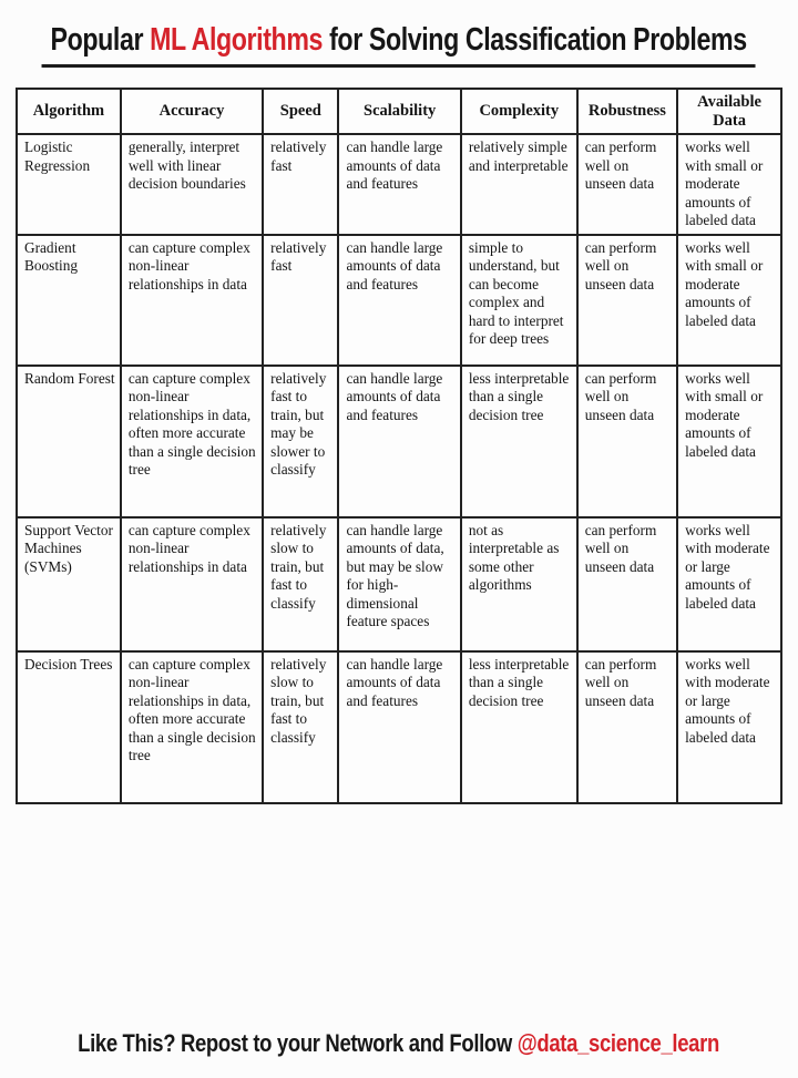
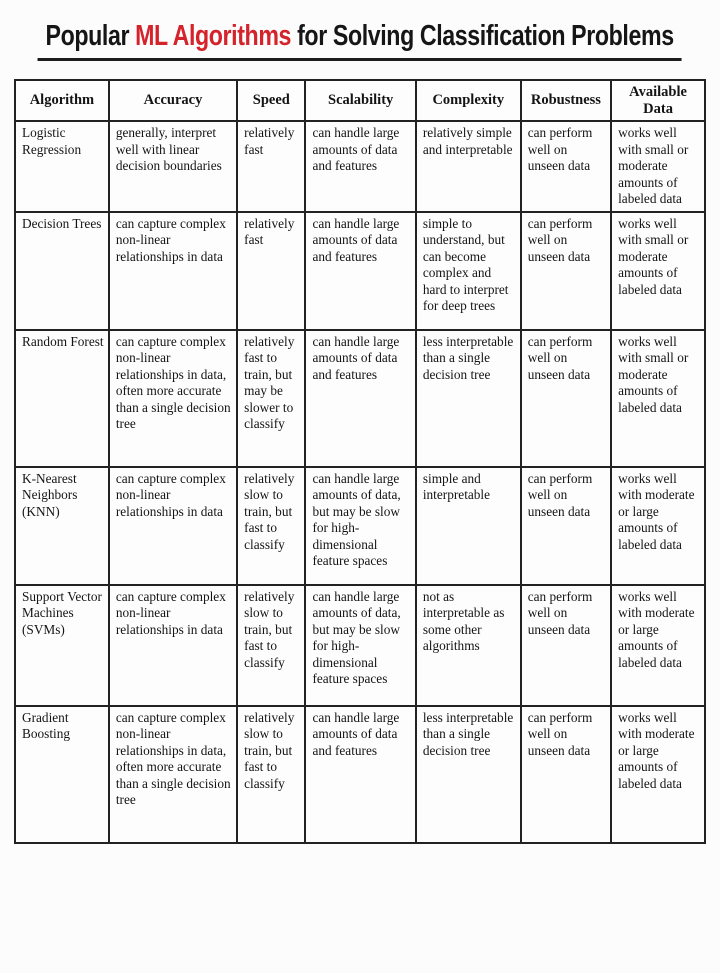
  Popular ML Algorithms for Solving Classification Problems
  Algorithm	Accuracy	Speed	Scalability	Complexity	Robustness	Available Data
  Logistic Regression	generally, interpret well with linear decision boundaries	relatively fast	can handle large amounts of data and features	relatively simple and interpretable	can perform well on unseen data	works well with small or moderate amounts of labeled data
- Gradient Boosting	can capture complex non-linear relationships in data	relatively fast	can handle large amounts of data and features	simple to understand, but can become complex and hard to interpret for deep trees	can perform well on unseen data	works well with small or moderate amounts of labeled data
+ Decision Trees	can capture complex non-linear relationships in data	relatively fast	can handle large amounts of data and features	simple to understand, but can become complex and hard to interpret for deep trees	can perform well on unseen data	works well with small or moderate amounts of labeled data
  Random Forest	can capture complex non-linear relationships in data, often more accurate than a single decision tree	relatively fast to train, but may be slower to classify	can handle large amounts of data and features	less interpretable than a single decision tree	can perform well on unseen data	works well with small or moderate amounts of labeled data
+ K-Nearest Neighbors (KNN)	can capture complex non-linear relationships in data	relatively slow to train, but fast to classify	can handle large amounts of data, but may be slow for high-dimensional feature spaces	simple and interpretable	can perform well on unseen data	works well with moderate or large amounts of labeled data
  Support Vector Machines (SVMs)	can capture complex non-linear relationships in data	relatively slow to train, but fast to classify	can handle large amounts of data, but may be slow for high-dimensional feature spaces	not as interpretable as some other algorithms	can perform well on unseen data	works well with moderate or large amounts of labeled data
- Decision Trees	can capture complex non-linear relationships in data, often more accurate than a single decision tree	relatively slow to train, but fast to classify	can handle large amounts of data and features	less interpretable than a single decision tree	can perform well on unseen data	works well with moderate or large amounts of labeled data
+ Gradient Boosting	can capture complex non-linear relationships in data, often more accurate than a single decision tree	relatively slow to train, but fast to classify	can handle large amounts of data and features	less interpretable than a single decision tree	can perform well on unseen data	works well with moderate or large amounts of labeled data
- Like This? Repost to your Network and Follow @data_science_learn
